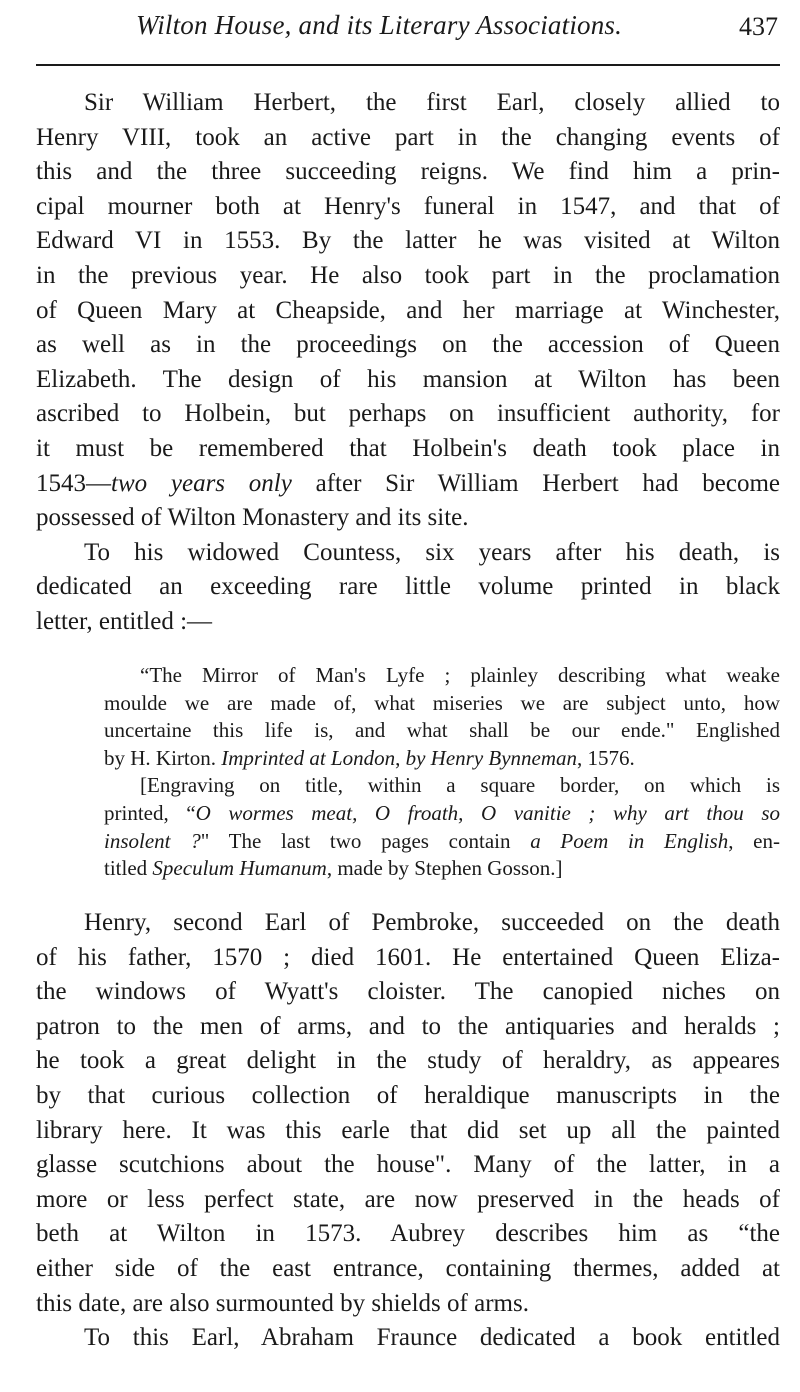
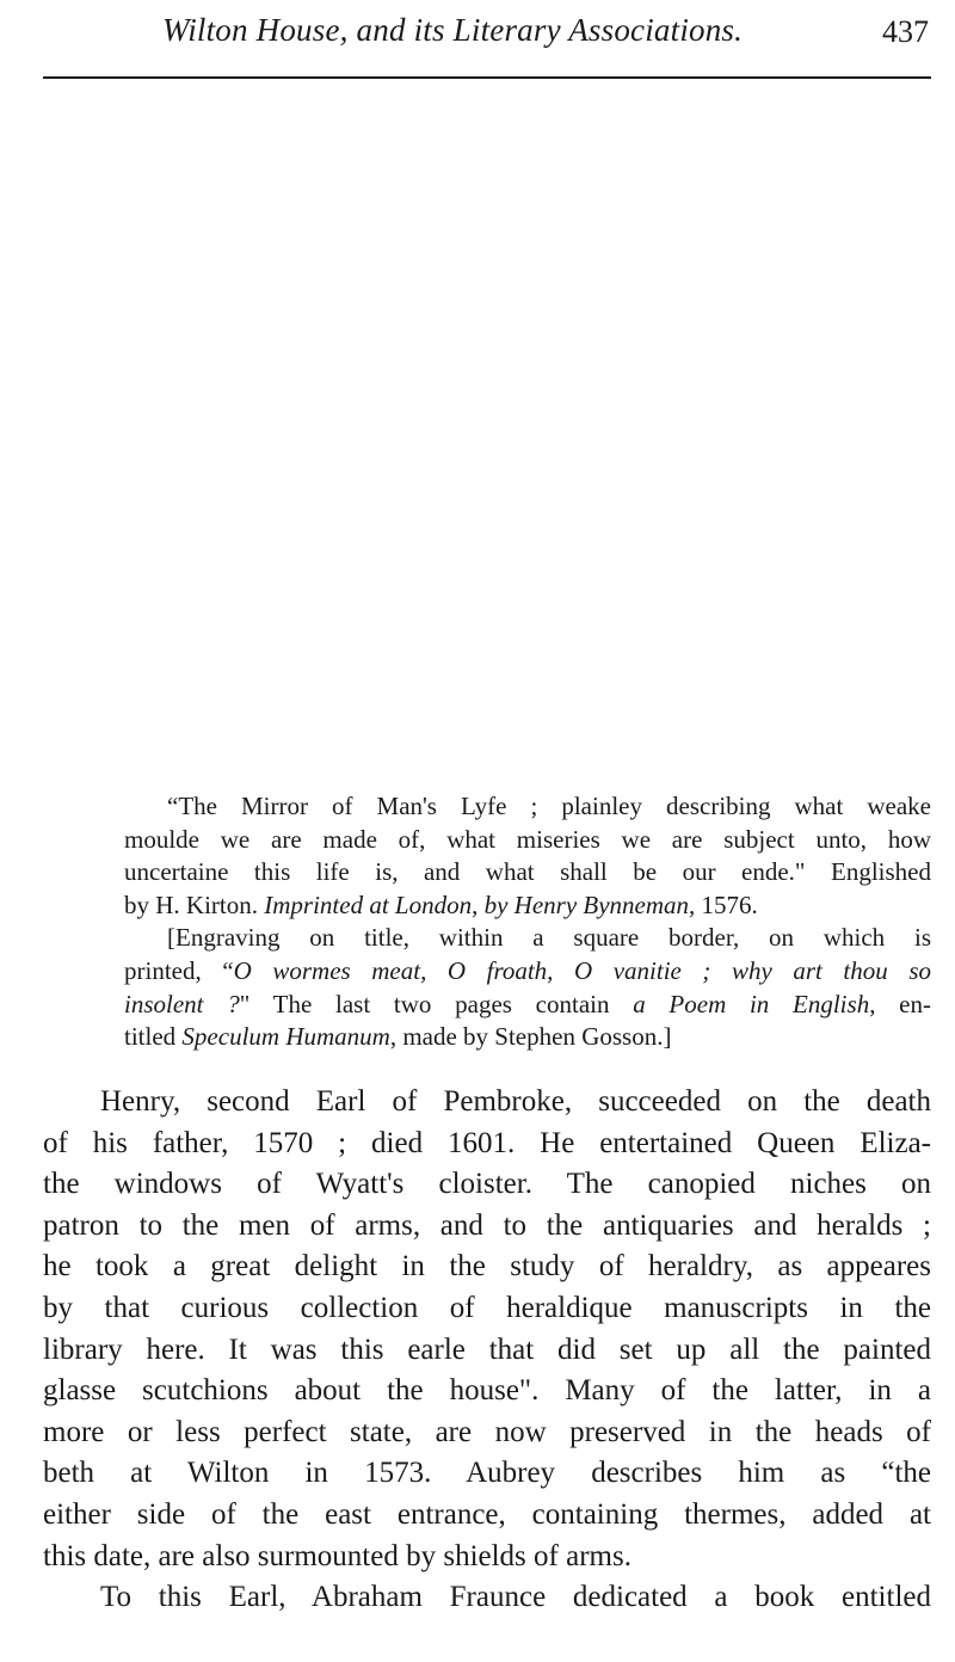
  Wilton House, and its Literary Associations.
  437
- Sir William Herbert, the first Earl, closely allied to
- Henry VIII, took an active part in the changing events of
- this and the three succeeding reigns. We find him a prin-
- cipal mourner both at Henry's funeral in 1547, and that of
- Edward VI in 1553. By the latter he was visited at Wilton
- in the previous year. He also took part in the proclamation
- of Queen Mary at Cheapside, and her marriage at Winchester,
- as well as in the proceedings on the accession of Queen
- Elizabeth. The design of his mansion at Wilton has been
- ascribed to Holbein, but perhaps on insufficient authority, for
- it must be remembered that Holbein's death took place in
- 1543—two years only after Sir William Herbert had become
- possessed of Wilton Monastery and its site.
- To his widowed Countess, six years after his death, is
- dedicated an exceeding rare little volume printed in black
- letter, entitled :—
  “The Mirror of Man's Lyfe ; plainley describing what weake
  moulde we are made of, what miseries we are subject unto, how
  uncertaine this life is, and what shall be our ende." Englished
  by H. Kirton. Imprinted at London, by Henry Bynneman, 1576.
  [Engraving on title, within a square border, on which is
  printed, “O wormes meat, O froath, O vanitie ; why art thou so
  insolent ?" The last two pages contain a Poem in English, en-
  titled Speculum Humanum, made by Stephen Gosson.]
  Henry, second Earl of Pembroke, succeeded on the death
  of his father, 1570 ; died 1601. He entertained Queen Eliza-
  the windows of Wyatt's cloister. The canopied niches on
  patron to the men of arms, and to the antiquaries and heralds ;
  he took a great delight in the study of heraldry, as appeares
  by that curious collection of heraldique manuscripts in the
  library here. It was this earle that did set up all the painted
  glasse scutchions about the house". Many of the latter, in a
  more or less perfect state, are now preserved in the heads of
  beth at Wilton in 1573. Aubrey describes him as “the
  either side of the east entrance, containing thermes, added at
  this date, are also surmounted by shields of arms.
  To this Earl, Abraham Fraunce dedicated a book entitled
